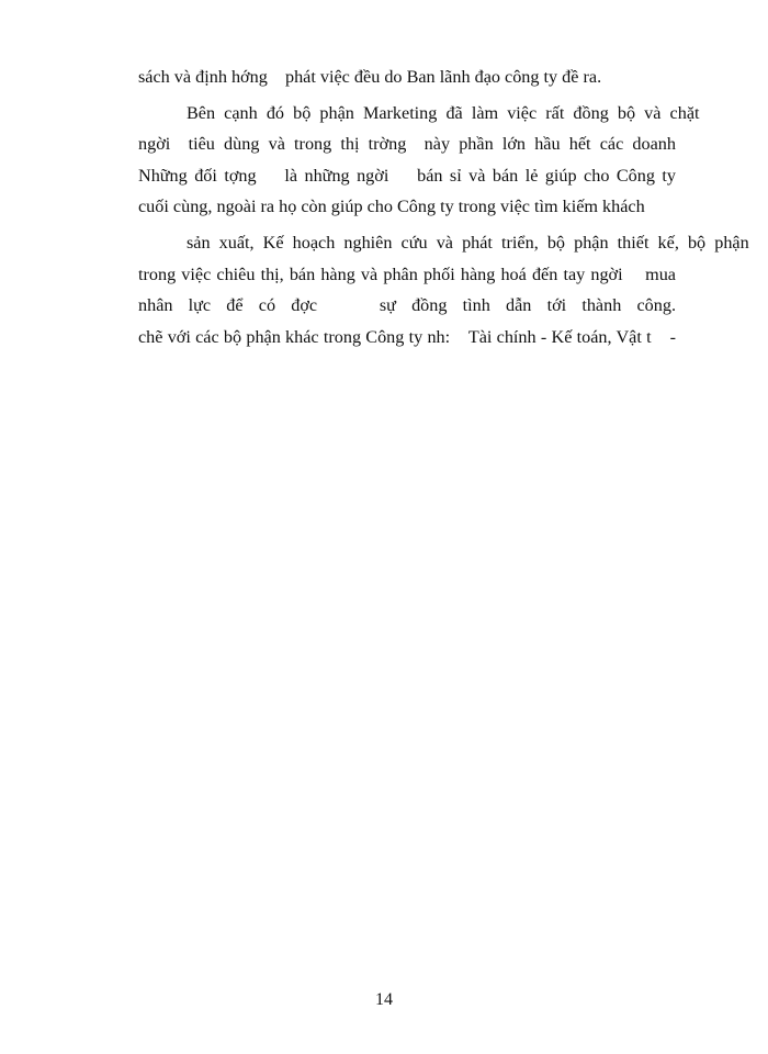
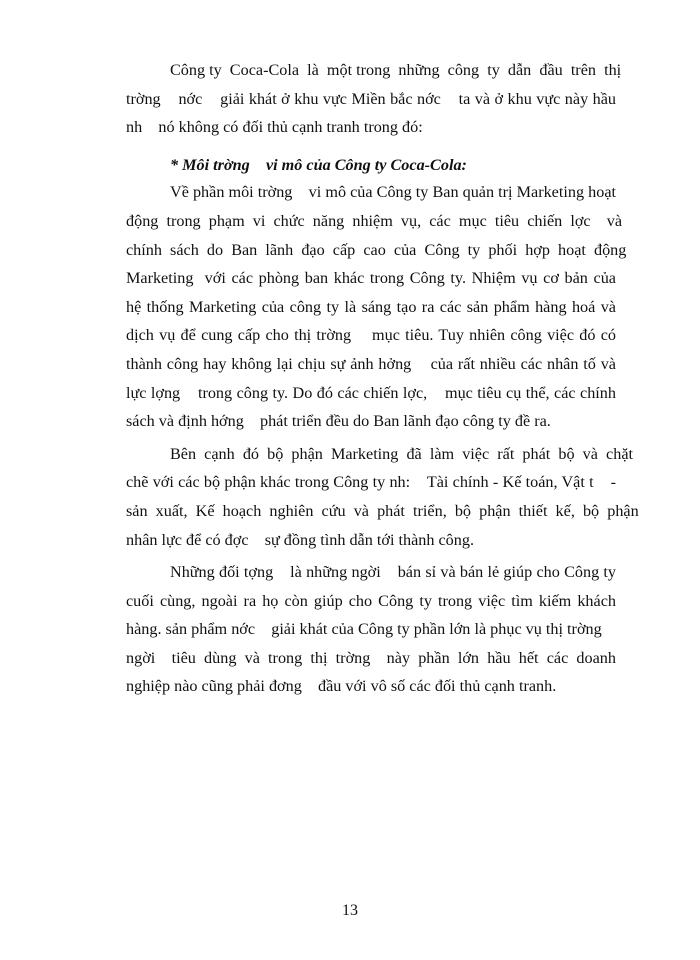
+ Công ty Coca-Cola là một trong những công ty dẫn đầu trên thị
+ trờng nớc giải khát ở khu vực Miền bắc nớc ta và ở khu vực này hầu
+ nh nó không có đối thủ cạnh tranh trong đó:
+ * Môi trờng vi mô của Công ty Coca-Cola:
+ Về phần môi trờng vi mô của Công ty Ban quản trị Marketing hoạt
+ động trong phạm vi chức năng nhiệm vụ, các mục tiêu chiến lợc và
+ chính sách do Ban lãnh đạo cấp cao của Công ty phối hợp hoạt động
+ Marketing với các phòng ban khác trong Công ty. Nhiệm vụ cơ bản của
+ hệ thống Marketing của công ty là sáng tạo ra các sản phẩm hàng hoá và
+ dịch vụ để cung cấp cho thị trờng mục tiêu. Tuy nhiên công việc đó có
+ thành công hay không lại chịu sự ảnh hởng của rất nhiều các nhân tố và
+ lực lợng trong công ty. Do đó các chiến lợc, mục tiêu cụ thể, các chính
- sách và định hớng phát việc đều do Ban lãnh đạo công ty đề ra.
+ sách và định hớng phát triển đều do Ban lãnh đạo công ty đề ra.
- Bên cạnh đó bộ phận Marketing đã làm việc rất đồng bộ và chặt
+ Bên cạnh đó bộ phận Marketing đã làm việc rất phát bộ và chặt
- ngời tiêu dùng và trong thị trờng này phần lớn hầu hết các doanh
+ chẽ với các bộ phận khác trong Công ty nh: Tài chính - Kế toán, Vật t -
- Những đối tợng là những ngời bán sỉ và bán lẻ giúp cho Công ty
+ sản xuất, Kế hoạch nghiên cứu và phát triển, bộ phận thiết kế, bộ phận
- cuối cùng, ngoài ra họ còn giúp cho Công ty trong việc tìm kiếm khách
+ nhân lực để có đợc sự đồng tình dẫn tới thành công.
- sản xuất, Kế hoạch nghiên cứu và phát triển, bộ phận thiết kế, bộ phận
+ Những đối tợng là những ngời bán sỉ và bán lẻ giúp cho Công ty
- trong việc chiêu thị, bán hàng và phân phối hàng hoá đến tay ngời mua
- nhân lực để có đợc sự đồng tình dẫn tới thành công.
+ cuối cùng, ngoài ra họ còn giúp cho Công ty trong việc tìm kiếm khách
+ hàng. sản phẩm nớc giải khát của Công ty phần lớn là phục vụ thị trờng
- chẽ với các bộ phận khác trong Công ty nh: Tài chính - Kế toán, Vật t -
+ ngời tiêu dùng và trong thị trờng này phần lớn hầu hết các doanh
+ nghiệp nào cũng phải đơng đầu với vô số các đối thủ cạnh tranh.
- 14
+ 13
